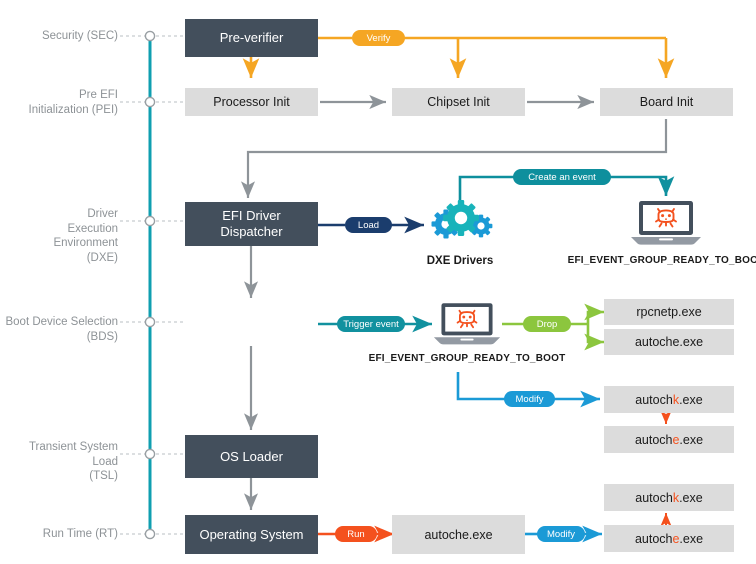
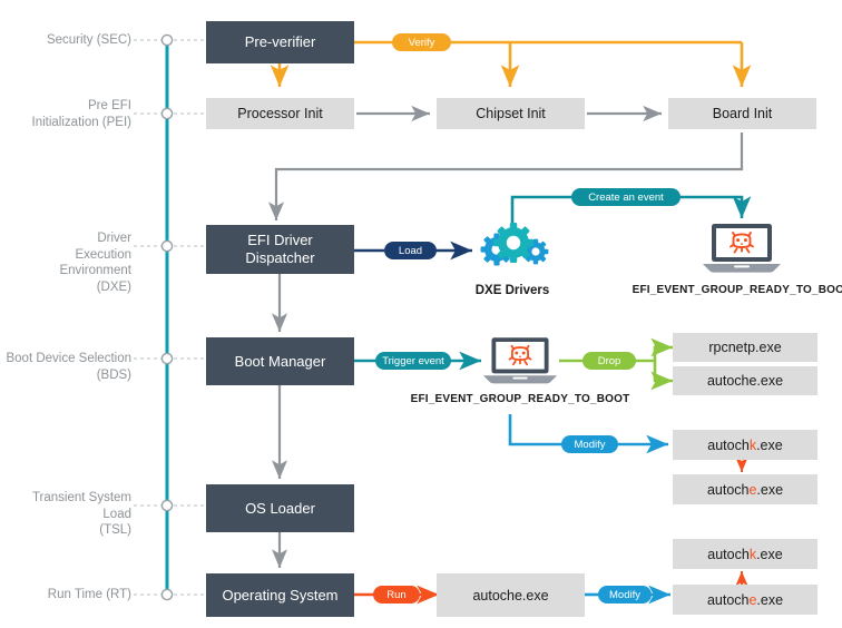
  Security (SEC)
  Pre EFI
  Initialization (PEI)
  Driver
  Execution Environment
  (DXE)
  Boot Device Selection
  (BDS)
  Transient System Load
  (TSL)
  Run Time (RT)
  Pre-verifier
  Processor Init
  Chipset Init
  Board Init
  EFI Driver
  Dispatcher
+ Boot Manager
  OS Loader
  Operating System
  autoche.exe
  rpcnetp.exe
  autoche.exe
  autochk.exe
  autoche.exe
  autochk.exe
  autoche.exe
  Verify
  Load
  Create an event
  Trigger event
  Drop
  Modify
  Run
  Modify
  DXE Drivers
  EFI_EVENT_GROUP_READY_TO_BOO
  EFI_EVENT_GROUP_READY_TO_BOOT
